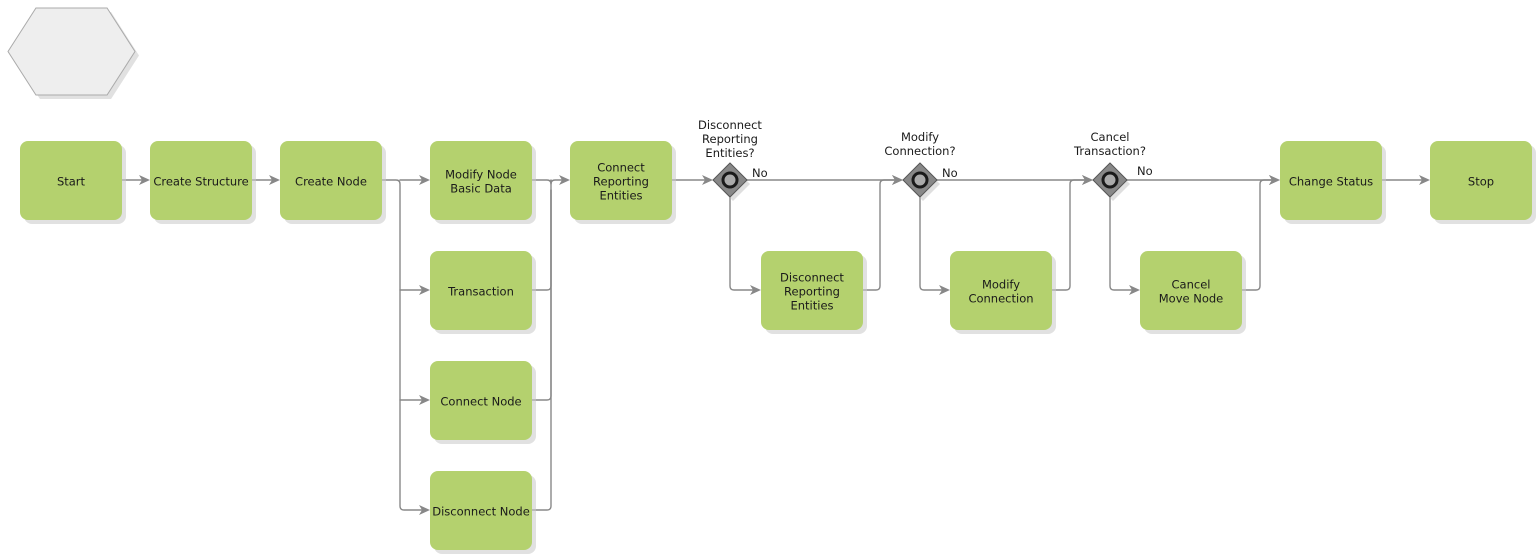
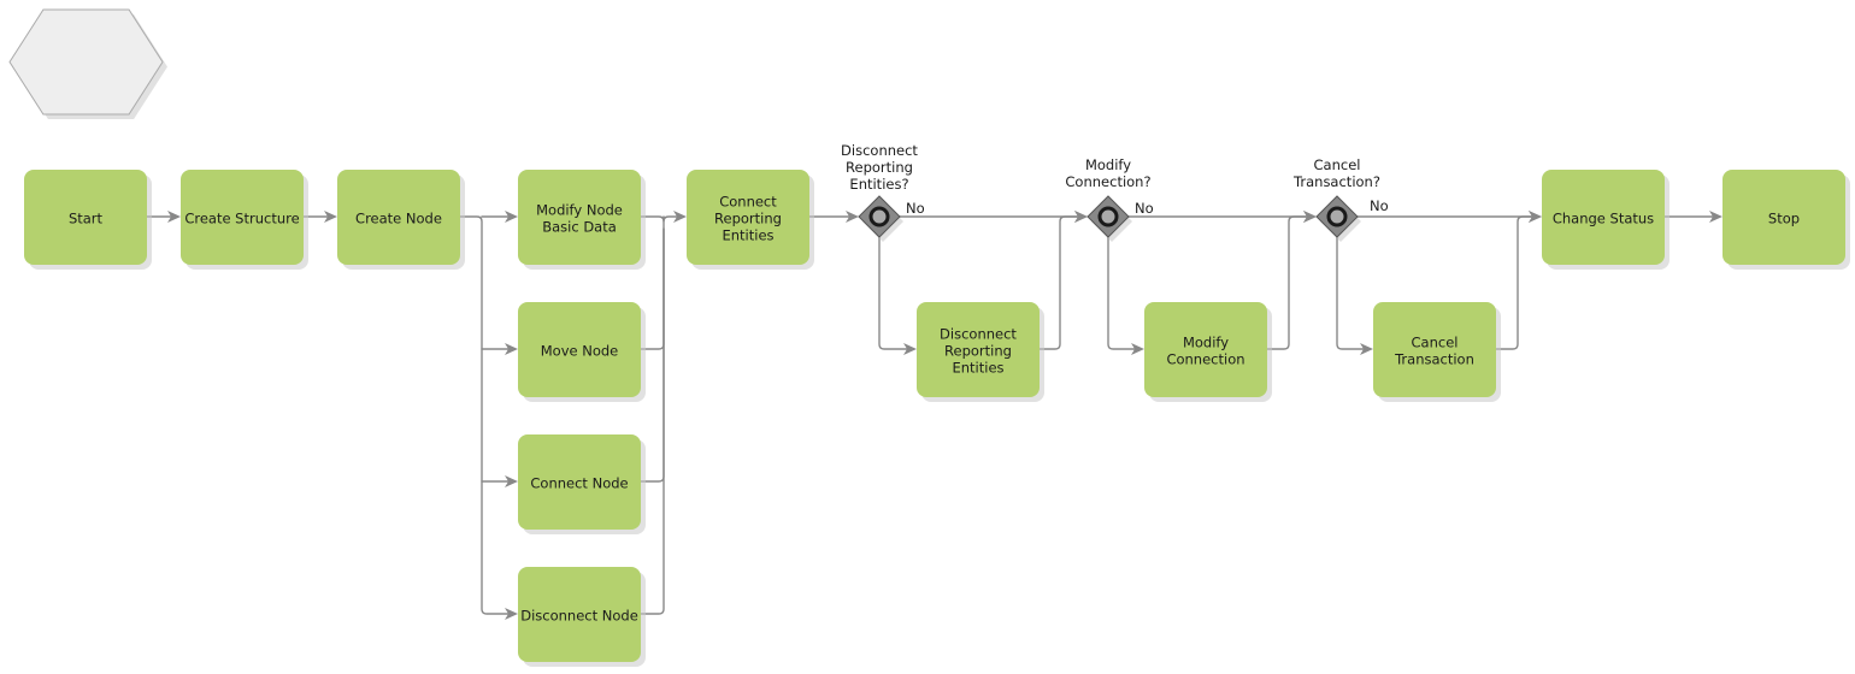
  Start
  Create Structure
  Create Node
  Modify Node Basic Data
- Transaction
+ Move Node
  Connect Node
  Disconnect Node
  Connect Reporting Entities
  Disconnect Reporting Entities
  Modify Connection
- Cancel Move Node
+ Cancel Transaction
  Change Status
  Stop
  Disconnect Reporting Entities?
  No
  Modify Connection?
  No
  Cancel Transaction?
  No
